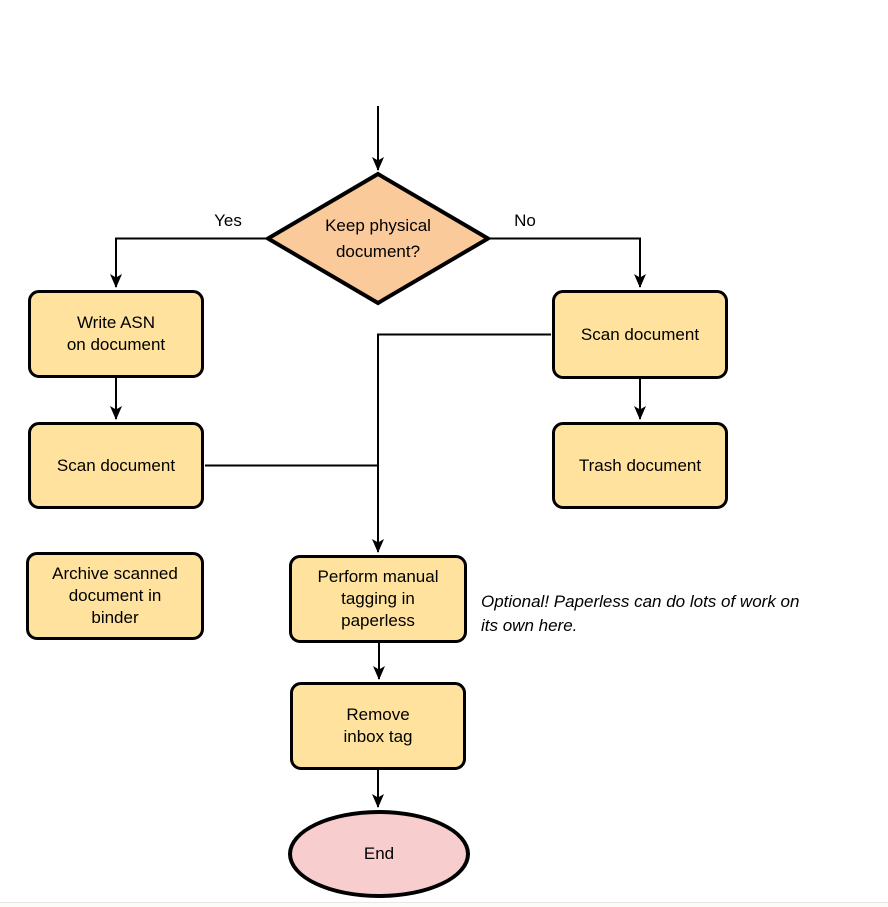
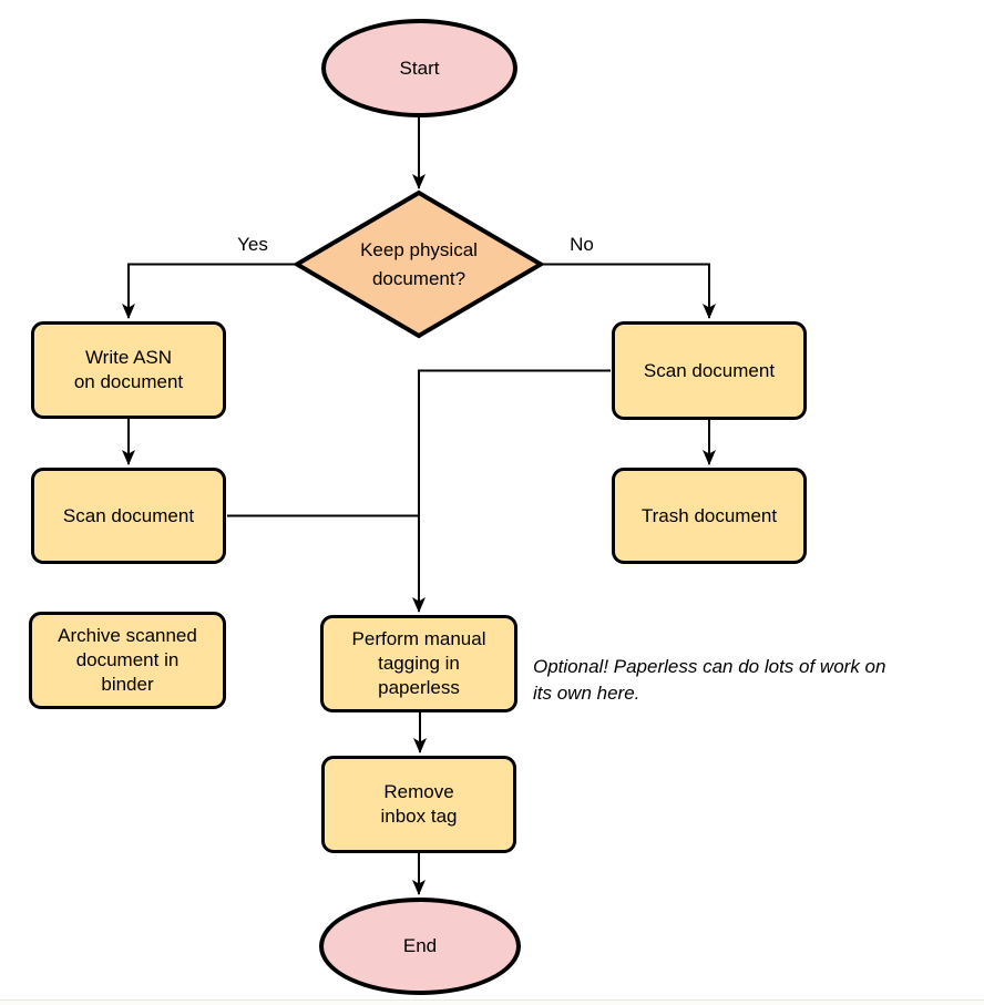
+ Start
  Keep physical
  document?
  Yes
  No
  Write ASN
  on document
  Scan document
  Archive scanned
  document in
  binder
  Scan document
  Trash document
  Perform manual
  tagging in
  paperless
  Remove
  inbox tag
  End
  Optional! Paperless can do lots of work on
  its own here.
